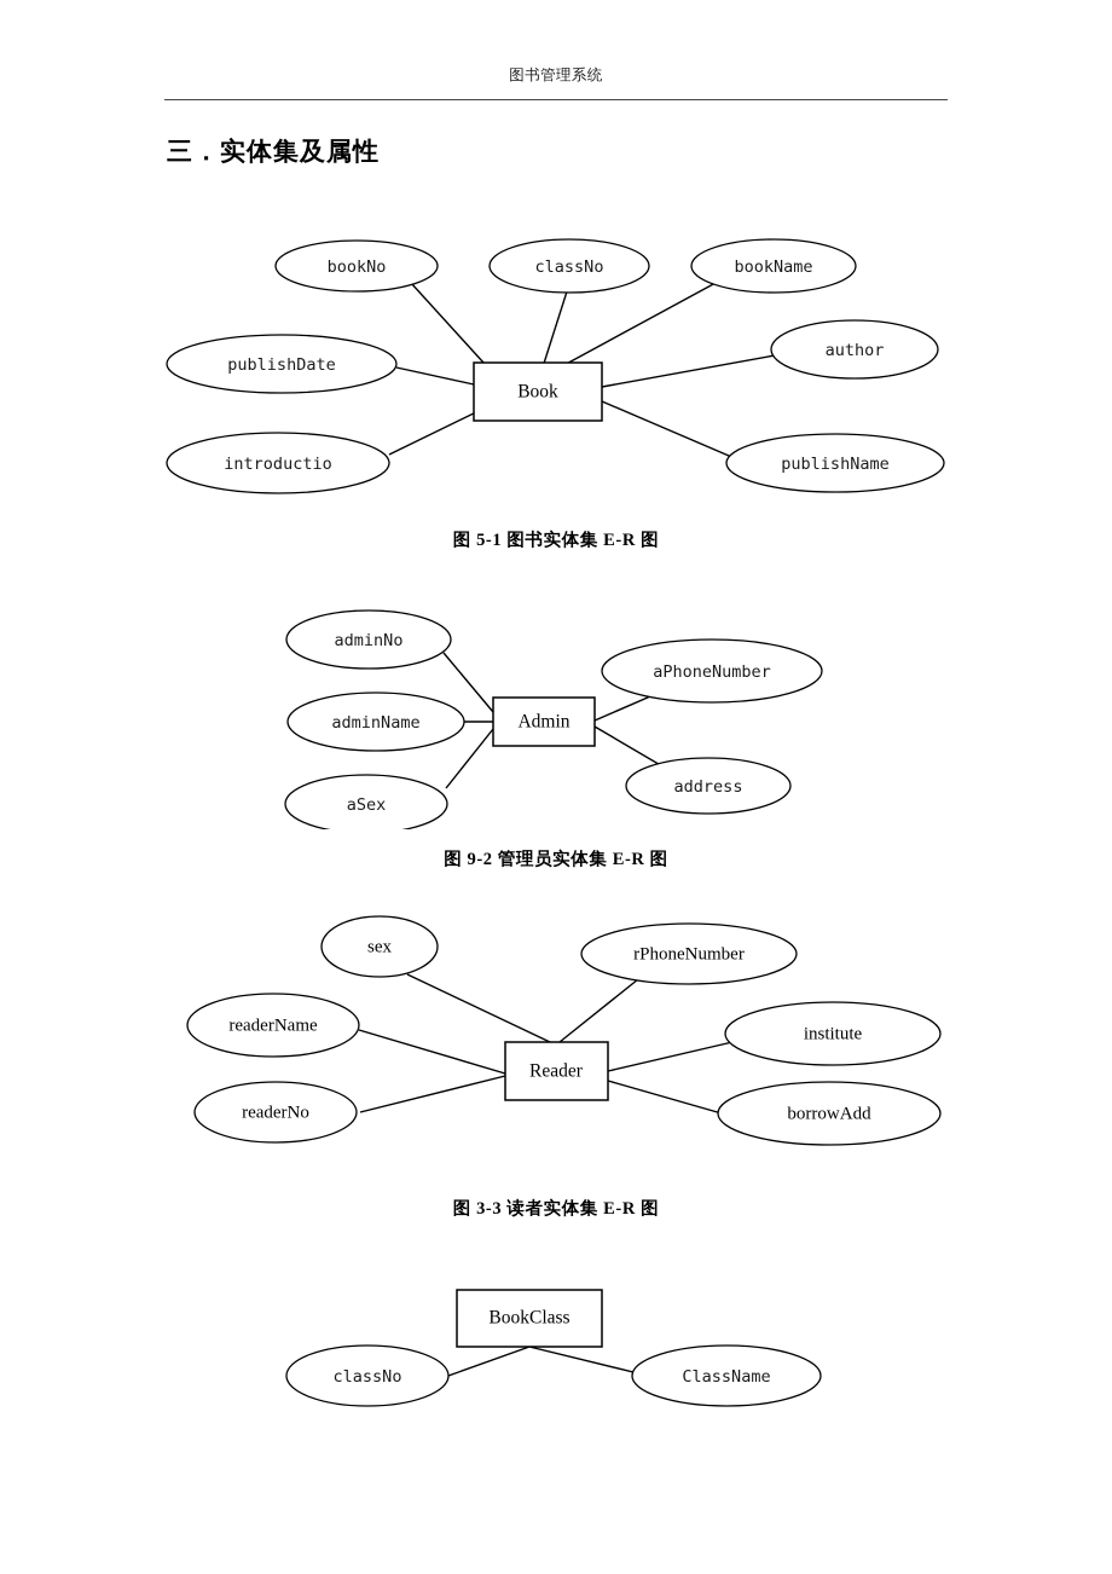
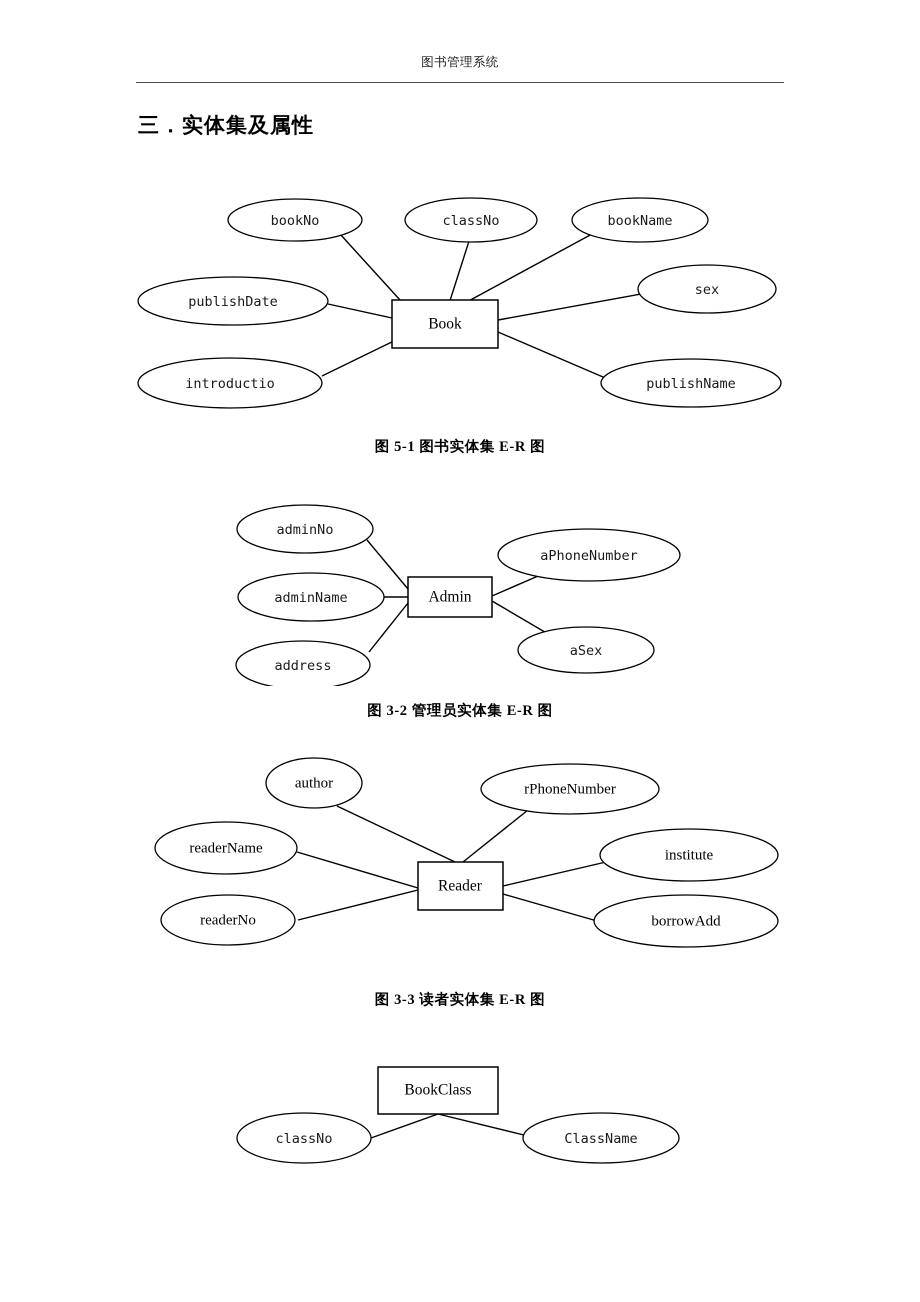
  图书管理系统
  三．实体集及属性
  bookNo
  classNo
  bookName
  publishDate
- author
+ sex
  introductio
  publishName
  Book
  图 5-1 图书实体集 E-R 图
  adminNo
  adminName
- aSex
+ address
  aPhoneNumber
- address
+ aSex
  Admin
- 图 9-2 管理员实体集 E-R 图
+ 图 3-2 管理员实体集 E-R 图
- sex
+ author
  rPhoneNumber
  readerName
  readerNo
  institute
  borrowAdd
  Reader
  图 3-3 读者实体集 E-R 图
  classNo
  ClassName
  BookClass
